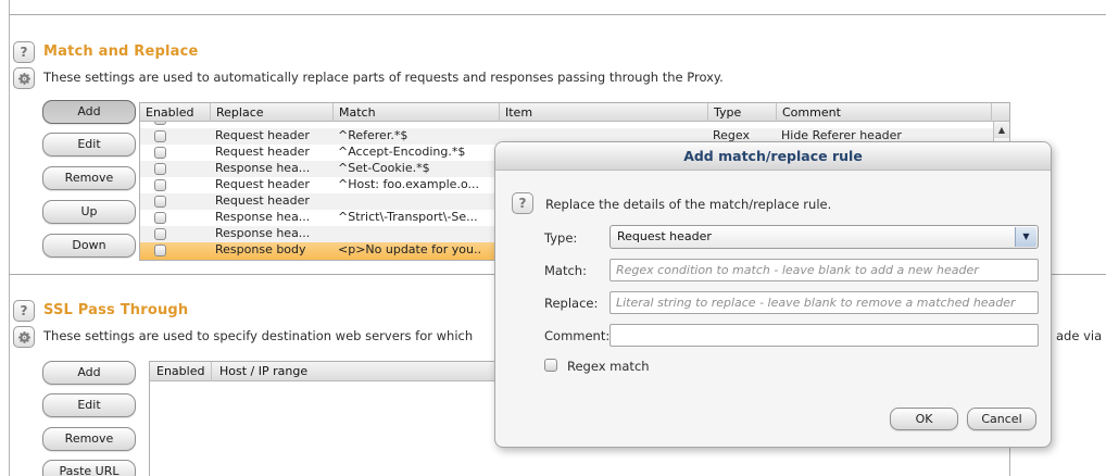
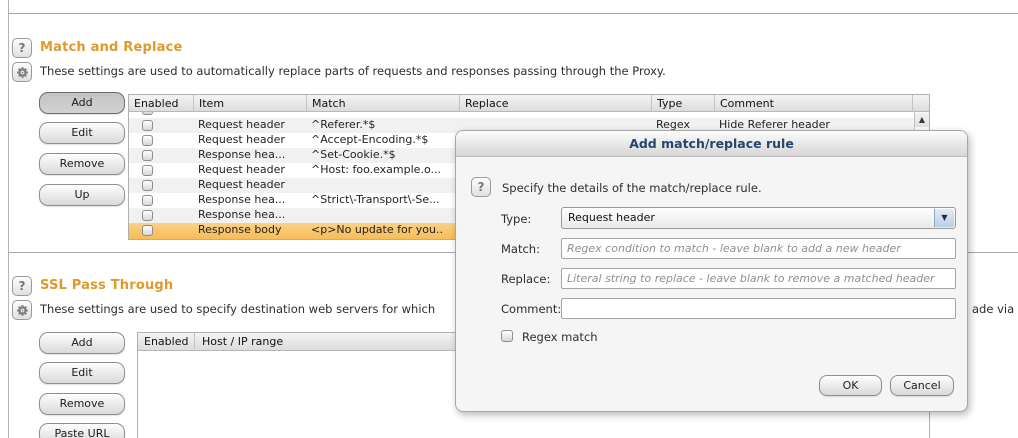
  ?
  Match and Replace
  These settings are used to automatically replace parts of requests and responses passing through the Proxy.
  Add
  Edit
  Remove
  Up
- Down
  Enabled
- Replace
+ Item
  Match
- Item
+ Replace
  Type
  Comment
  Request header
  ^Referer.*$
  Regex
  Hide Referer header
  Request header
  ^Accept-Encoding.*$
  Response hea...
  ^Set-Cookie.*$
  Request header
  ^Host: foo.example.o...
  Request header
  Response hea...
  ^Strict\-Transport\-Se...
  Response hea...
  Response body
  <p>No update for you..
  ▲
  ?
  SSL Pass Through
  These settings are used to specify destination web servers for which
  ade via
  Add
  Edit
  Remove
  Paste URL
  Enabled
  Host / IP range
  Add match/replace rule
  ?
- Replace the details of the match/replace rule.
+ Specify the details of the match/replace rule.
  Type:
  Request header
  ▼
  Match:
  Regex condition to match - leave blank to add a new header
  Replace:
  Literal string to replace - leave blank to remove a matched header
  Comment:
  Regex match
  OK
  Cancel
